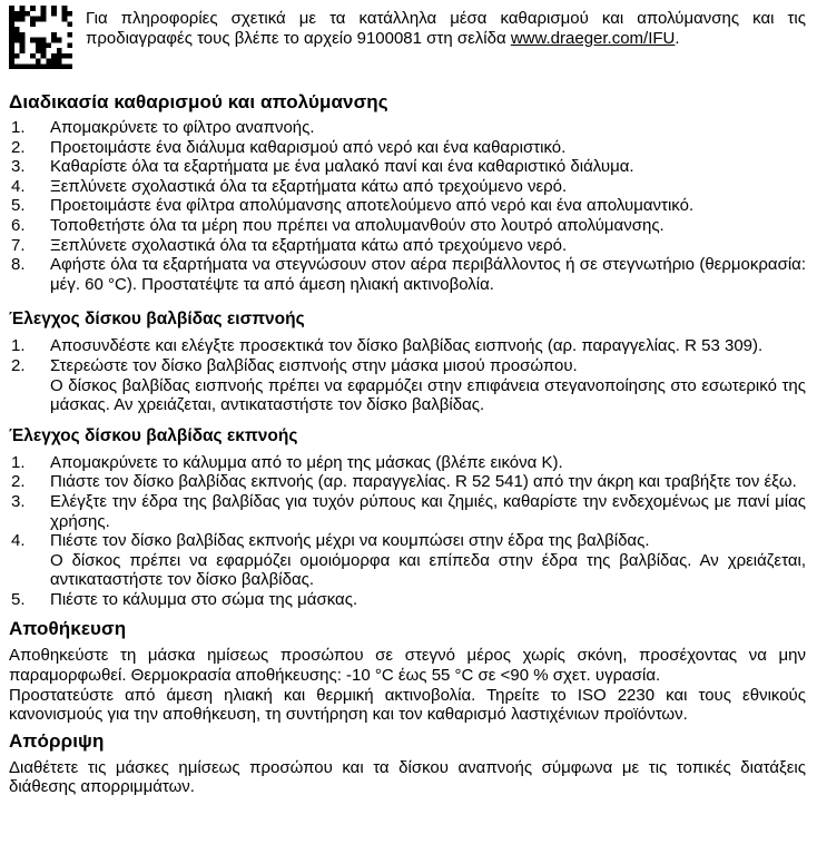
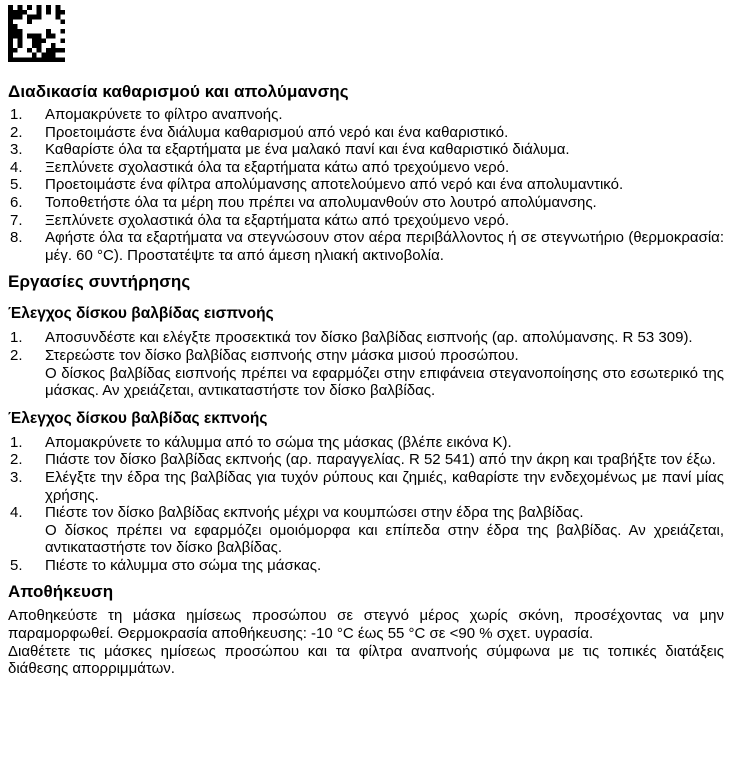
- Για πληροφορίες σχετικά με τα κατάλληλα μέσα καθαρισμού και απολύμανσης και τις προδιαγραφές τους βλέπε το αρχείο 9100081 στη σελίδα www.draeger.com/IFU.
  Διαδικασία καθαρισμού και απολύμανσης
  1.
  Απομακρύνετε το φίλτρο αναπνοής.
  2.
  Προετοιμάστε ένα διάλυμα καθαρισμού από νερό και ένα καθαριστικό.
  3.
  Καθαρίστε όλα τα εξαρτήματα με ένα μαλακό πανί και ένα καθαριστικό διάλυμα.
  4.
  Ξεπλύνετε σχολαστικά όλα τα εξαρτήματα κάτω από τρεχούμενο νερό.
  5.
  Προετοιμάστε ένα φίλτρα απολύμανσης αποτελούμενο από νερό και ένα απολυμαντικό.
  6.
  Τοποθετήστε όλα τα μέρη που πρέπει να απολυμανθούν στο λουτρό απολύμανσης.
  7.
  Ξεπλύνετε σχολαστικά όλα τα εξαρτήματα κάτω από τρεχούμενο νερό.
  8.
  Αφήστε όλα τα εξαρτήματα να στεγνώσουν στον αέρα περιβάλλοντος ή σε στεγνωτήριο (θερμοκρασία: μέγ. 60 °C). Προστατέψτε τα από άμεση ηλιακή ακτινοβολία.
+ Εργασίες συντήρησης
  Έλεγχος δίσκου βαλβίδας εισπνοής
  1.
- Αποσυνδέστε και ελέγξτε προσεκτικά τον δίσκο βαλβίδας εισπνοής (αρ. παραγγελίας. R 53 309).
+ Αποσυνδέστε και ελέγξτε προσεκτικά τον δίσκο βαλβίδας εισπνοής (αρ. απολύμανσης. R 53 309).
  2.
  Στερεώστε τον δίσκο βαλβίδας εισπνοής στην μάσκα μισού προσώπου.
  Ο δίσκος βαλβίδας εισπνοής πρέπει να εφαρμόζει στην επιφάνεια στεγανοποίησης στο εσωτερικό της μάσκας. Αν χρειάζεται, αντικαταστήστε τον δίσκο βαλβίδας.
  Έλεγχος δίσκου βαλβίδας εκπνοής
  1.
- Απομακρύνετε το κάλυμμα από το μέρη της μάσκας (βλέπε εικόνα K).
+ Απομακρύνετε το κάλυμμα από το σώμα της μάσκας (βλέπε εικόνα K).
  2.
  Πιάστε τον δίσκο βαλβίδας εκπνοής (αρ. παραγγελίας. R 52 541) από την άκρη και τραβήξτε τον έξω.
  3.
  Ελέγξτε την έδρα της βαλβίδας για τυχόν ρύπους και ζημιές, καθαρίστε την ενδεχομένως με πανί μίας χρήσης.
  4.
  Πιέστε τον δίσκο βαλβίδας εκπνοής μέχρι να κουμπώσει στην έδρα της βαλβίδας.
  Ο δίσκος πρέπει να εφαρμόζει ομοιόμορφα και επίπεδα στην έδρα της βαλβίδας. Αν χρειάζεται, αντικαταστήστε τον δίσκο βαλβίδας.
  5.
  Πιέστε το κάλυμμα στο σώμα της μάσκας.
  Αποθήκευση
  Αποθηκεύστε τη μάσκα ημίσεως προσώπου σε στεγνό μέρος χωρίς σκόνη, προσέχοντας να μην παραμορφωθεί. Θερμοκρασία αποθήκευσης: -10 °C έως 55 °C σε <90 % σχετ. υγρασία.
- Προστατεύστε από άμεση ηλιακή και θερμική ακτινοβολία. Τηρείτε το ISO 2230 και τους εθνικούς κανονισμούς για την αποθήκευση, τη συντήρηση και τον καθαρισμό λαστιχένιων προϊόντων.
- Απόρριψη
- Διαθέτετε τις μάσκες ημίσεως προσώπου και τα δίσκου αναπνοής σύμφωνα με τις τοπικές διατάξεις διάθεσης απορριμμάτων.
+ Διαθέτετε τις μάσκες ημίσεως προσώπου και τα φίλτρα αναπνοής σύμφωνα με τις τοπικές διατάξεις διάθεσης απορριμμάτων.
